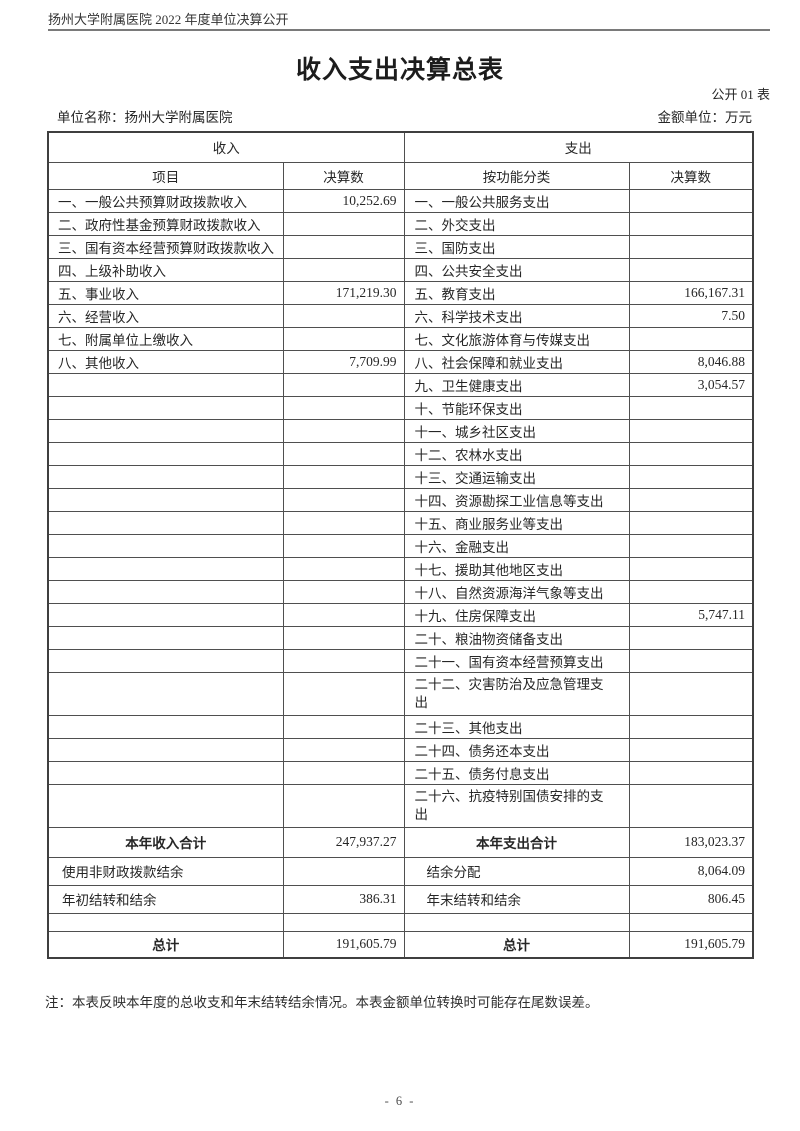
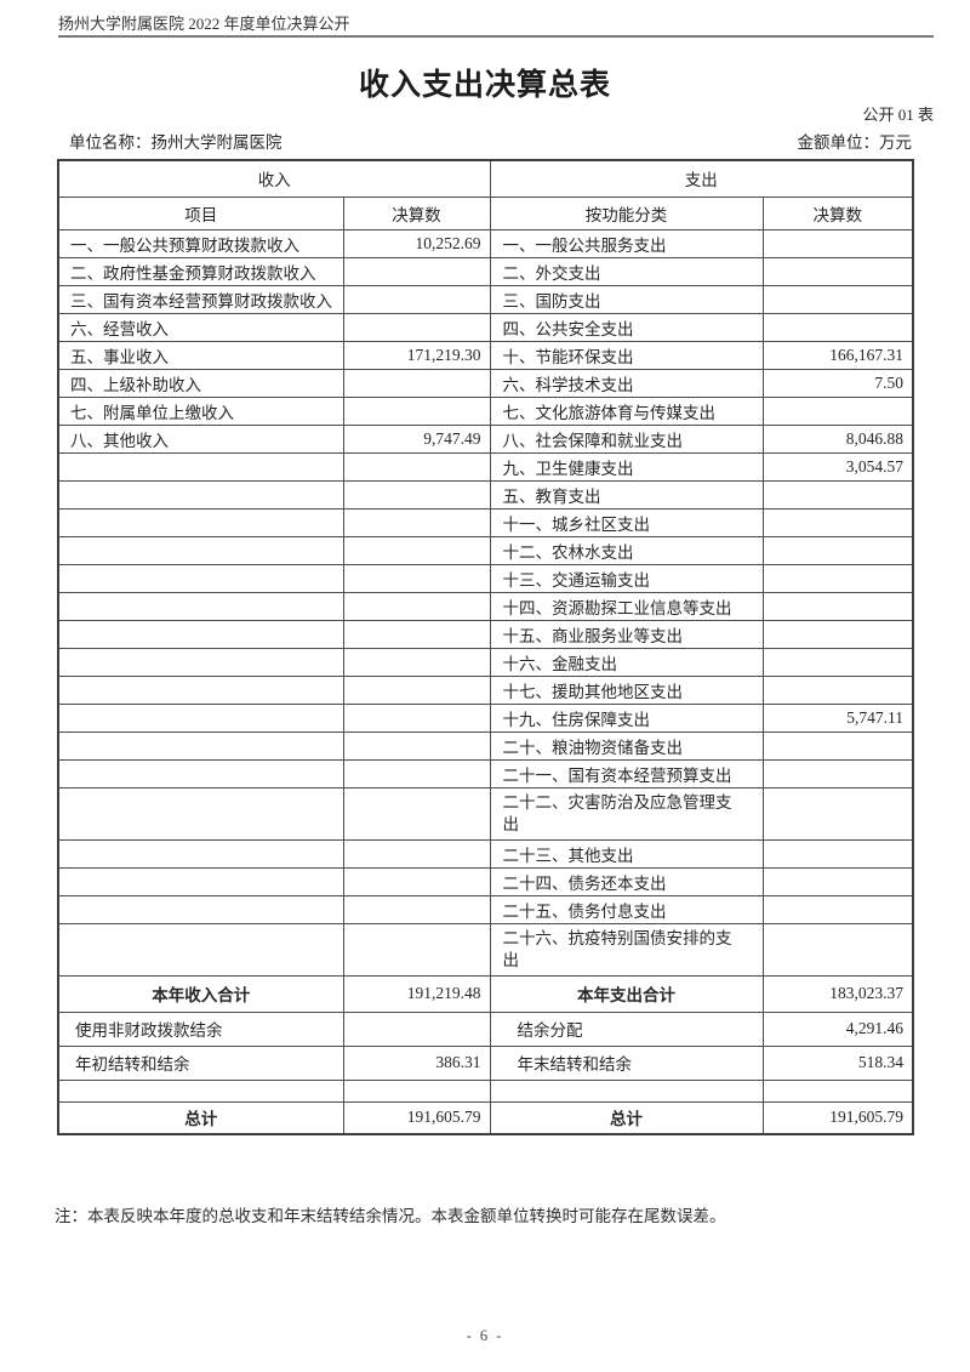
  扬州大学附属医院 2022 年度单位决算公开
  收入支出决算总表
  公开 01 表
  单位名称：扬州大学附属医院
  金额单位：万元
  收入	支出
  项目	决算数	按功能分类	决算数
  一、一般公共预算财政拨款收入	10,252.69	一、一般公共服务支出
  二、政府性基金预算财政拨款收入		二、外交支出
  三、国有资本经营预算财政拨款收入		三、国防支出
- 四、上级补助收入		四、公共安全支出
+ 六、经营收入		四、公共安全支出
- 五、事业收入	171,219.30	五、教育支出	166,167.31
+ 五、事业收入	171,219.30	十、节能环保支出	166,167.31
- 六、经营收入		六、科学技术支出	7.50
+ 四、上级补助收入		六、科学技术支出	7.50
  七、附属单位上缴收入		七、文化旅游体育与传媒支出
- 八、其他收入	7,709.99	八、社会保障和就业支出	8,046.88
+ 八、其他收入	9,747.49	八、社会保障和就业支出	8,046.88
  		九、卫生健康支出	3,054.57
- 		十、节能环保支出
+ 		五、教育支出
  		十一、城乡社区支出
  		十二、农林水支出
  		十三、交通运输支出
  		十四、资源勘探工业信息等支出
  		十五、商业服务业等支出
  		十六、金融支出
  		十七、援助其他地区支出
- 		十八、自然资源海洋气象等支出
  		十九、住房保障支出	5,747.11
  		二十、粮油物资储备支出
  		二十一、国有资本经营预算支出
  		二十二、灾害防治及应急管理支出
  		二十三、其他支出
  		二十四、债务还本支出
  		二十五、债务付息支出
  		二十六、抗疫特别国债安排的支出
- 本年收入合计	247,937.27	本年支出合计	183,023.37
+ 本年收入合计	191,219.48	本年支出合计	183,023.37
- 使用非财政拨款结余		结余分配	8,064.09
+ 使用非财政拨款结余		结余分配	4,291.46
- 年初结转和结余	386.31	年末结转和结余	806.45
+ 年初结转和结余	386.31	年末结转和结余	518.34
  总计	191,605.79	总计	191,605.79
  注：本表反映本年度的总收支和年末结转结余情况。本表金额单位转换时可能存在尾数误差。
  - 6 -
